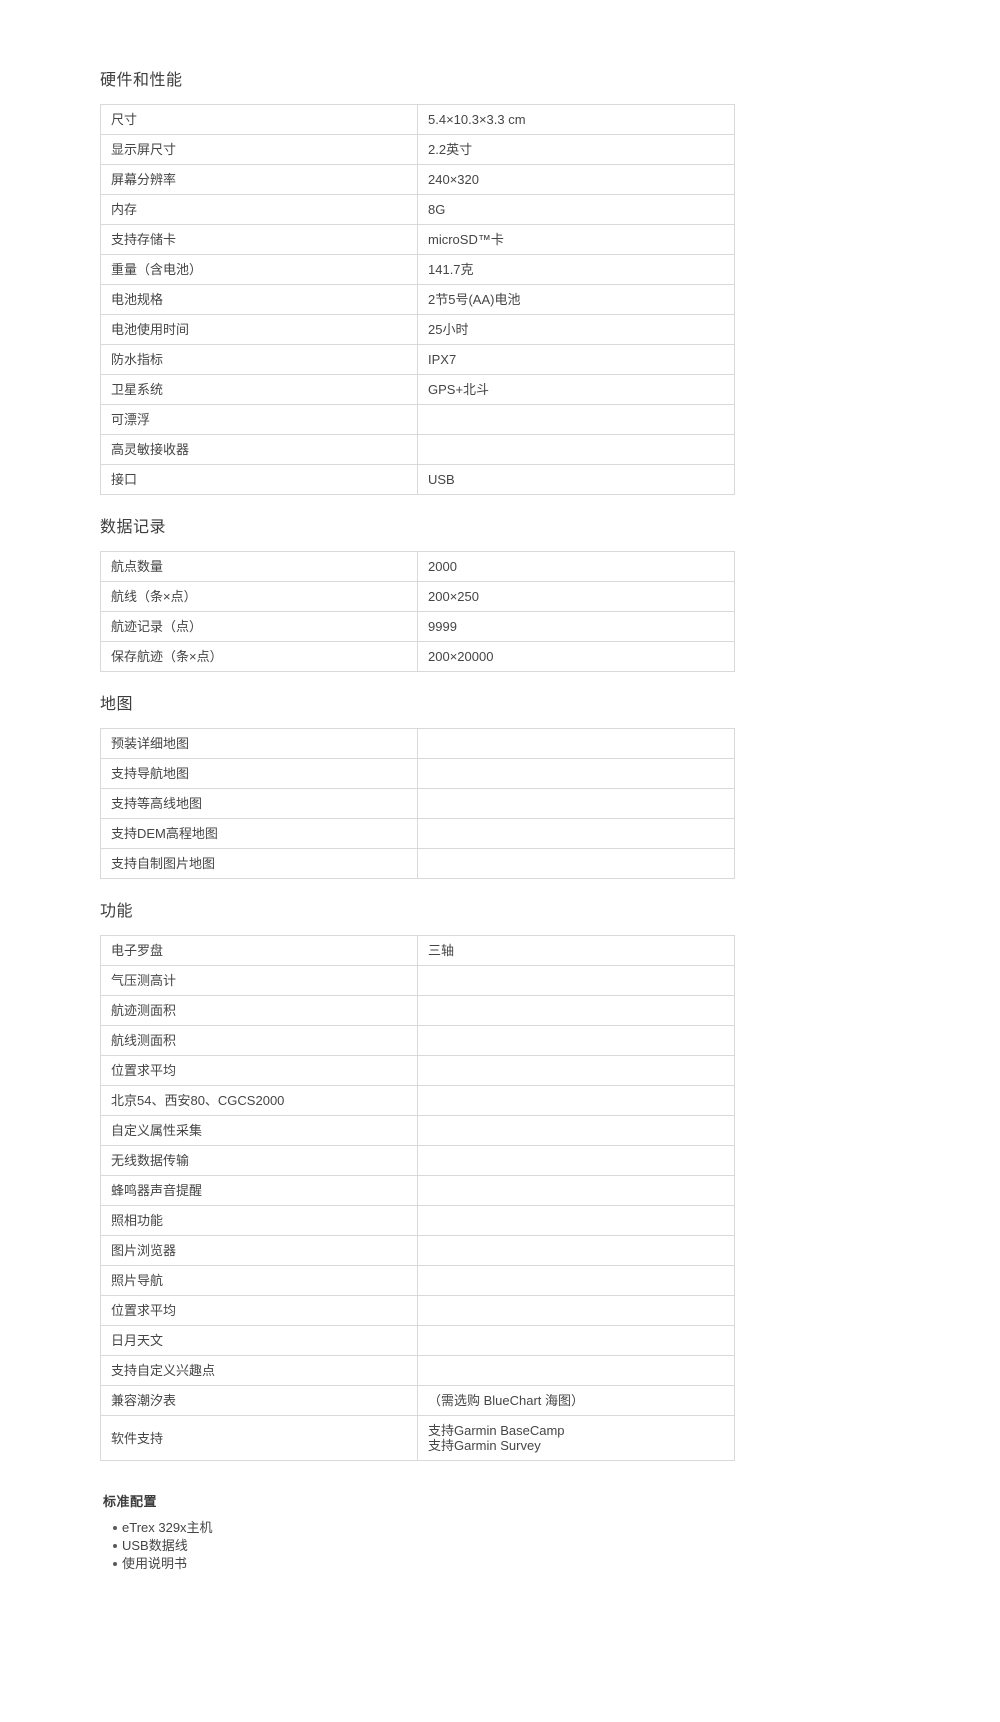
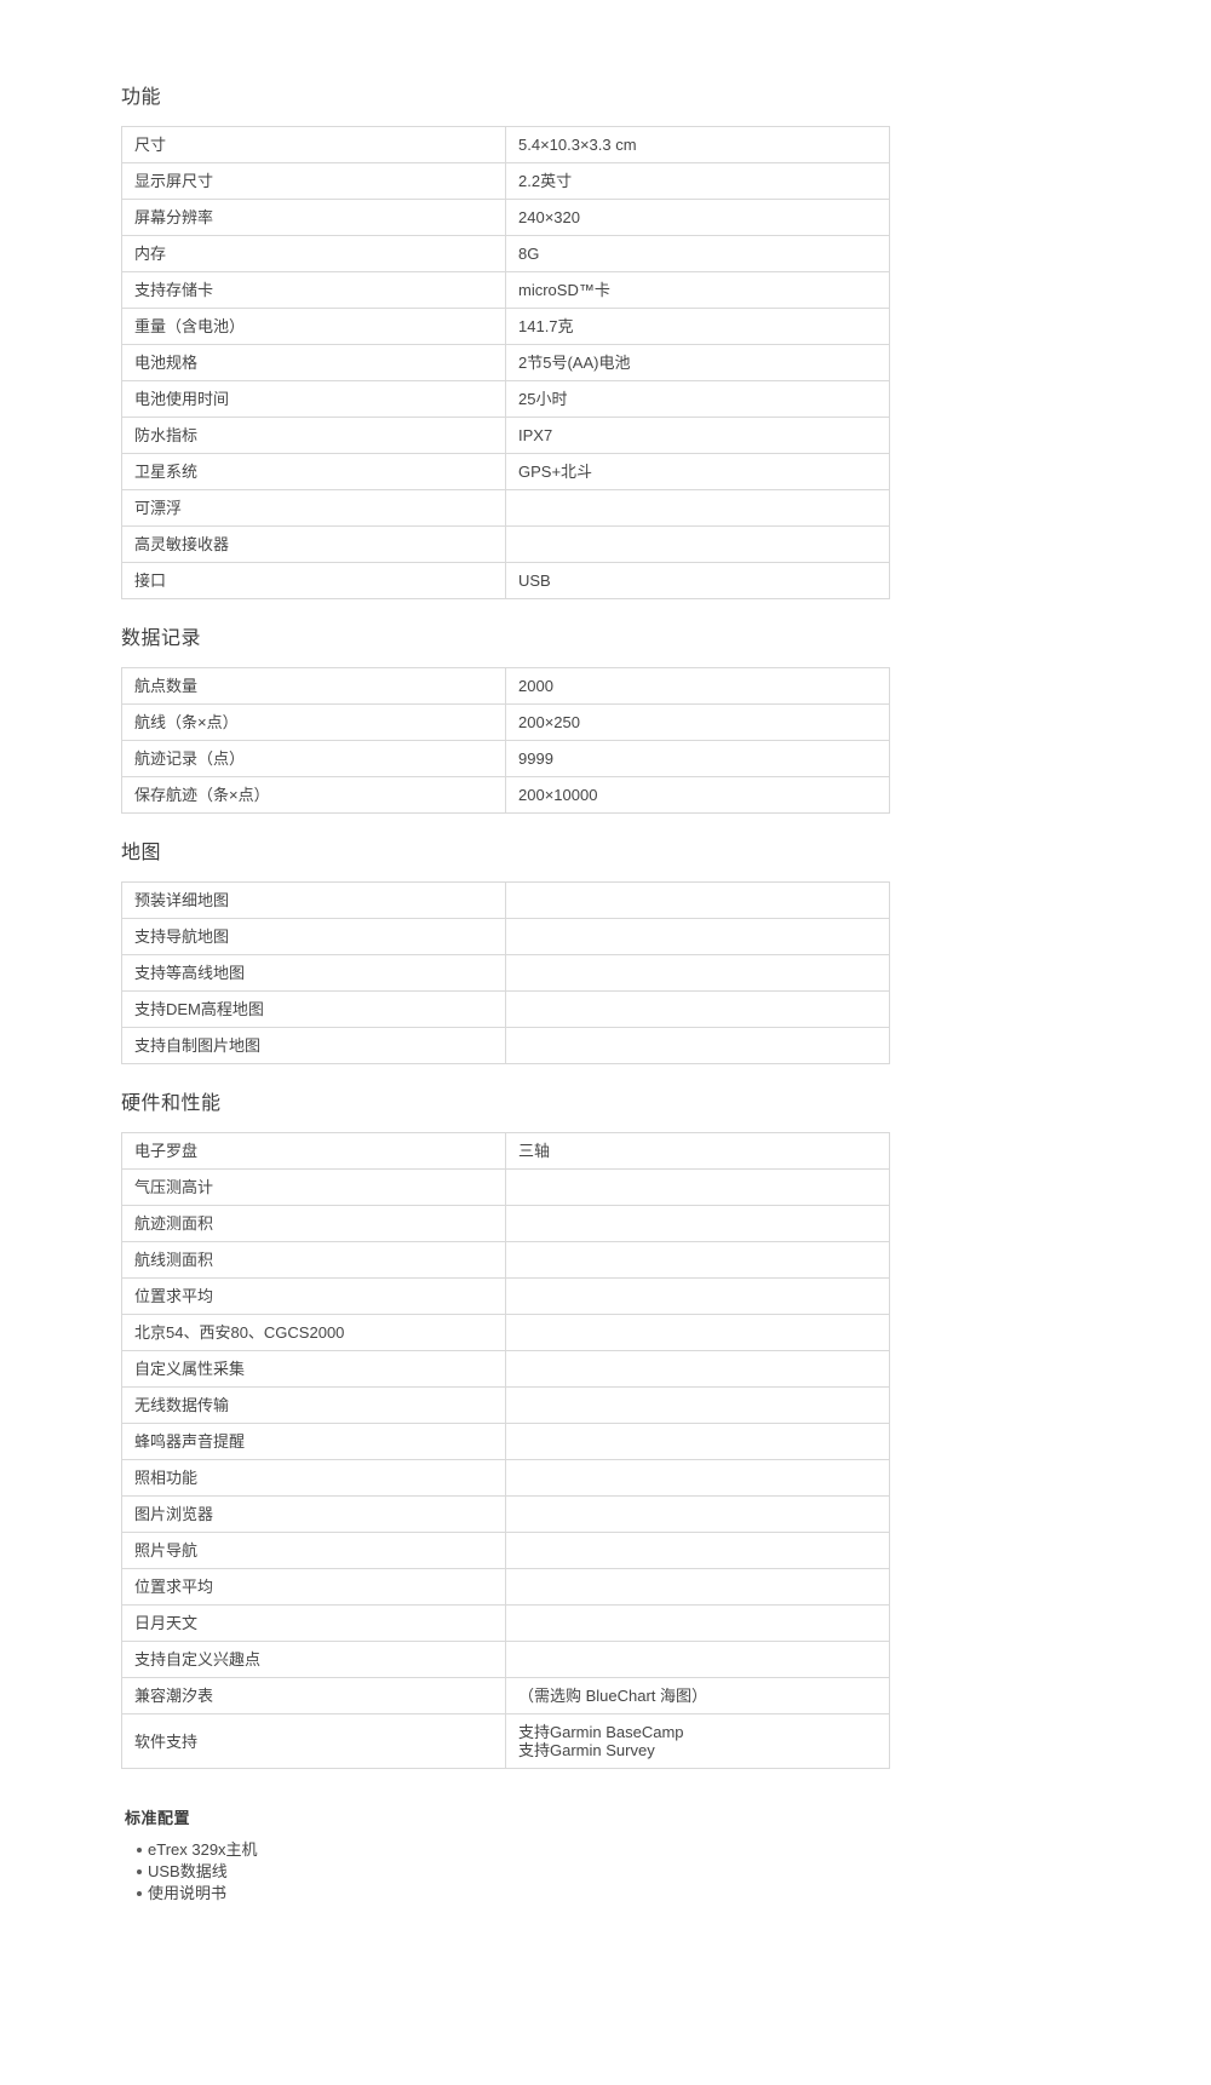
- 硬件和性能
+ 功能
  尺寸	5.4×10.3×3.3 cm
  显示屏尺寸	2.2英寸
  屏幕分辨率	240×320
  内存	8G
  支持存储卡	microSD™卡
  重量（含电池）	141.7克
  电池规格	2节5号(AA)电池
  电池使用时间	25小时
  防水指标	IPX7
  卫星系统	GPS+北斗
  可漂浮
  高灵敏接收器
  接口	USB
  数据记录
  航点数量	2000
  航线（条×点）	200×250
  航迹记录（点）	9999
- 保存航迹（条×点）	200×20000
+ 保存航迹（条×点）	200×10000
  地图
  预装详细地图
  支持导航地图
  支持等高线地图
  支持DEM高程地图
  支持自制图片地图
- 功能
+ 硬件和性能
  电子罗盘	三轴
  气压测高计
  航迹测面积
  航线测面积
  位置求平均
  北京54、西安80、CGCS2000
  自定义属性采集
  无线数据传输
  蜂鸣器声音提醒
  照相功能
  图片浏览器
  照片导航
  位置求平均
  日月天文
  支持自定义兴趣点
  兼容潮汐表	（需选购 BlueChart 海图）
  软件支持	支持Garmin BaseCamp 支持Garmin Survey
  标准配置
  eTrex 329x主机
  USB数据线
  使用说明书
